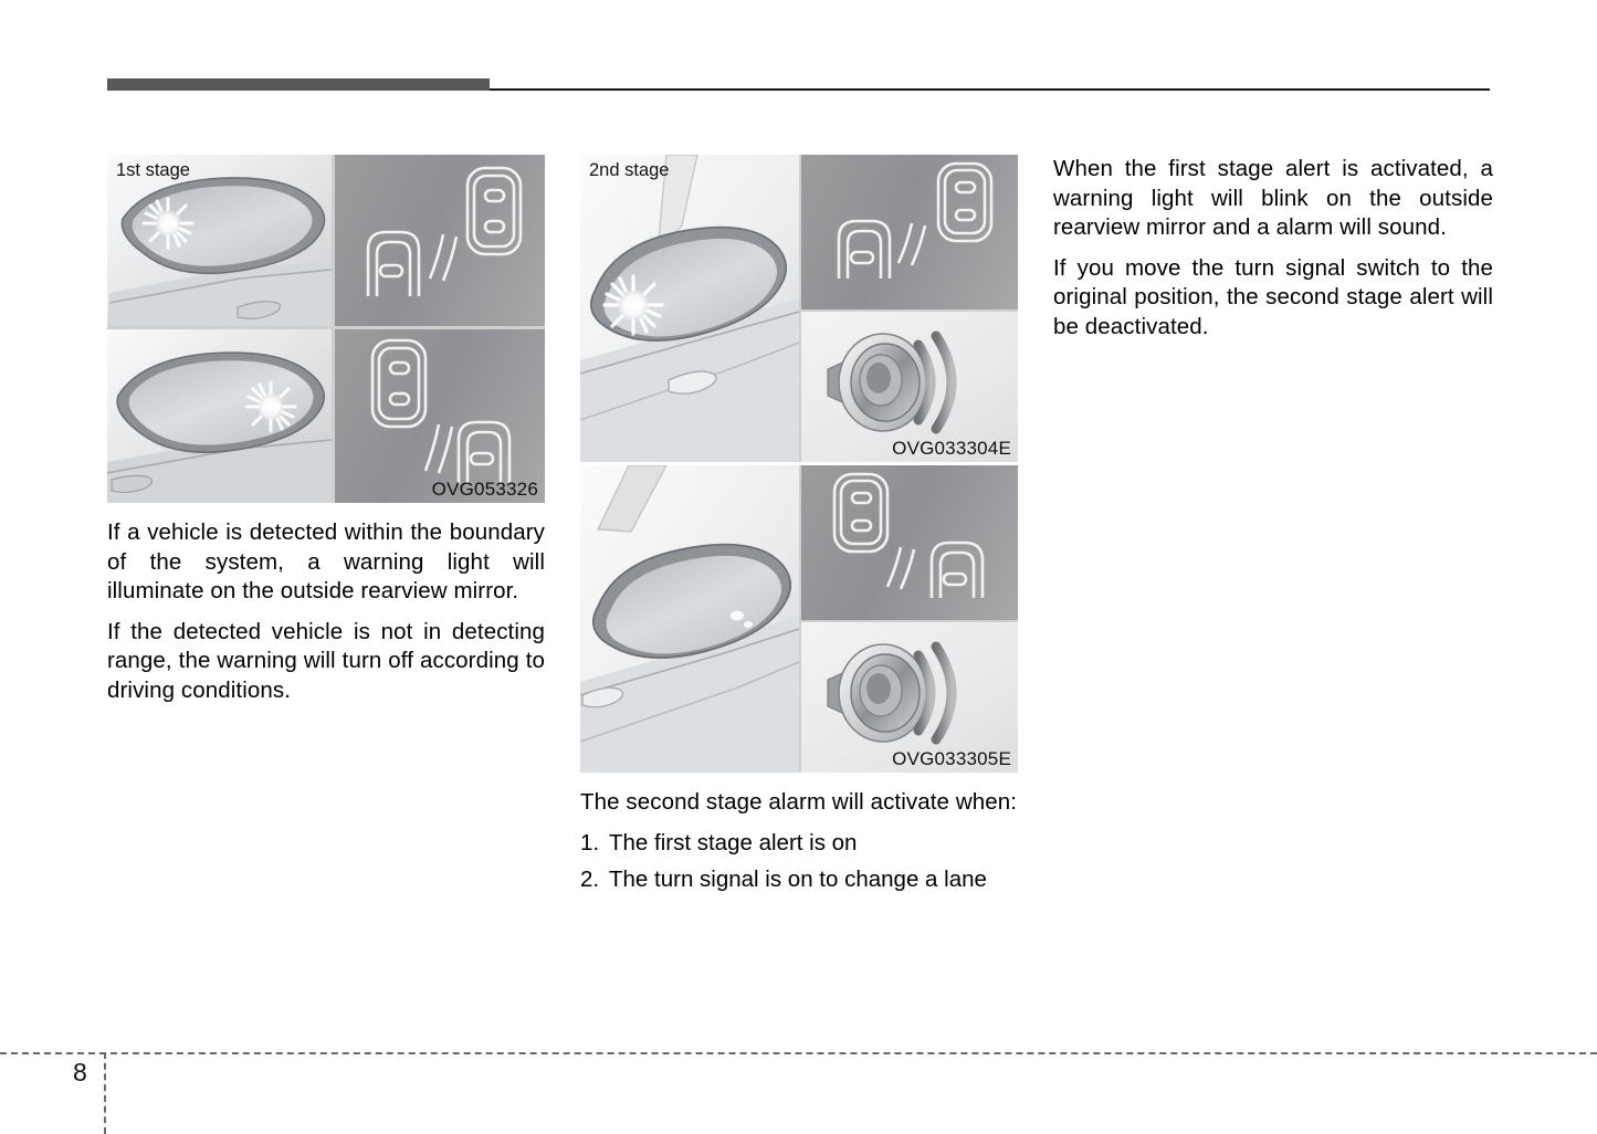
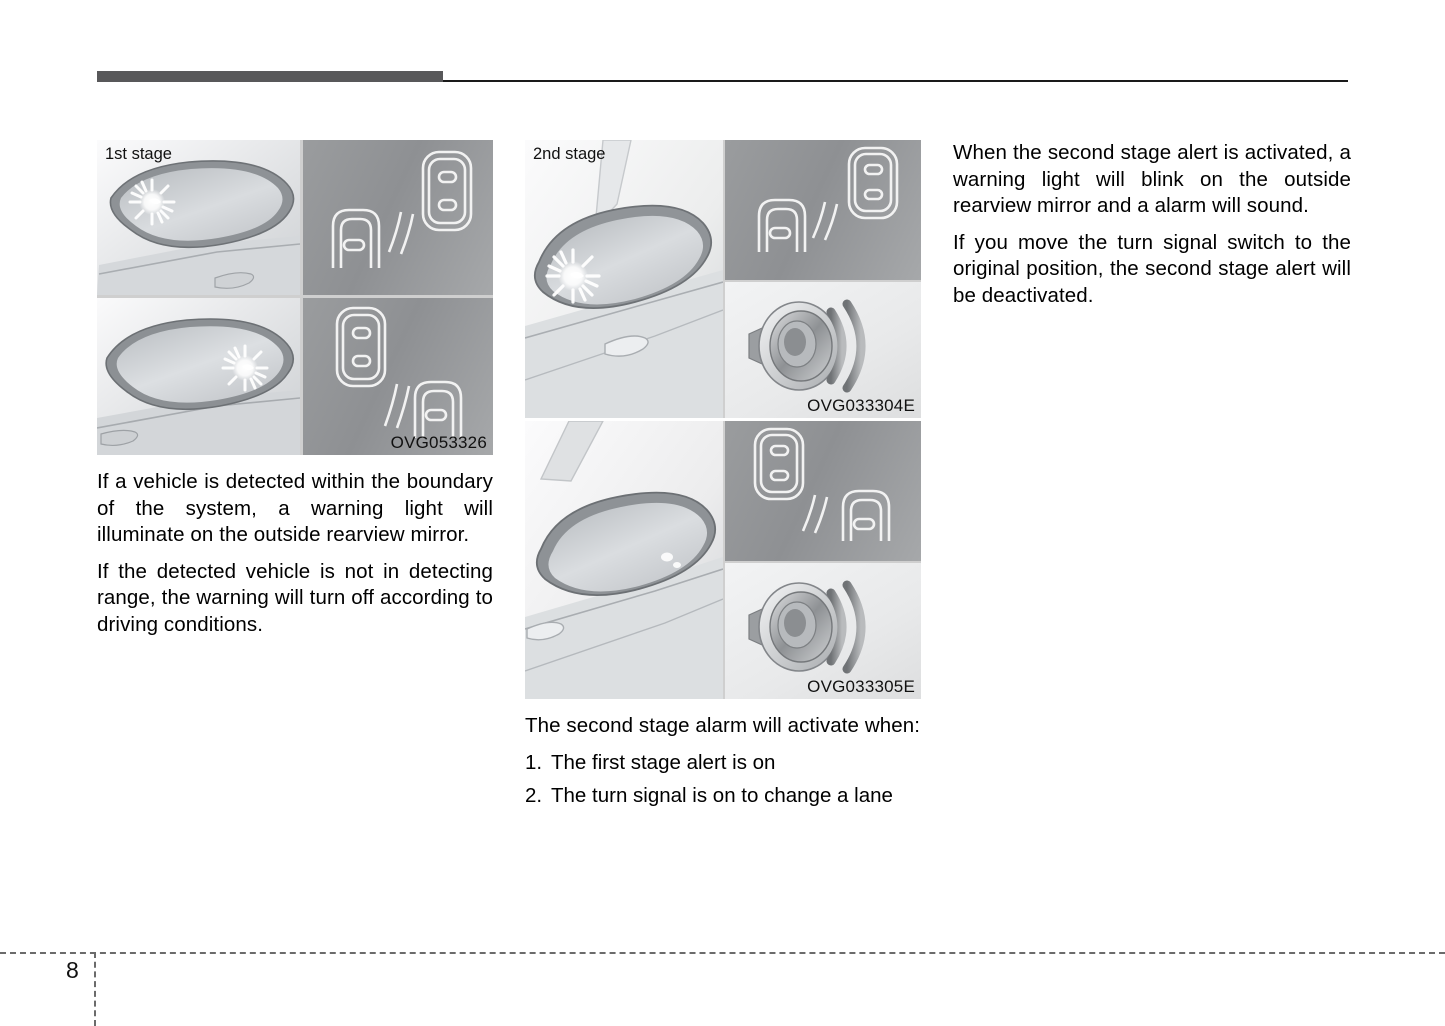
  1st stage
  OVG053326
  If a vehicle is detected within the boundary of the system, a warning light will illuminate on the outside rearview mirror.
  If the detected vehicle is not in detecting range, the warning will turn off according to driving conditions.
  2nd stage
  OVG033304E
  OVG033305E
  The second stage alarm will activate when:
  1.
  The first stage alert is on
  2.
  The turn signal is on to change a lane
- When the first stage alert is activated, a warning light will blink on the outside rearview mirror and a alarm will sound.
+ When the second stage alert is activated, a warning light will blink on the outside rearview mirror and a alarm will sound.
  If you move the turn signal switch to the original position, the second stage alert will be deactivated.
  8
